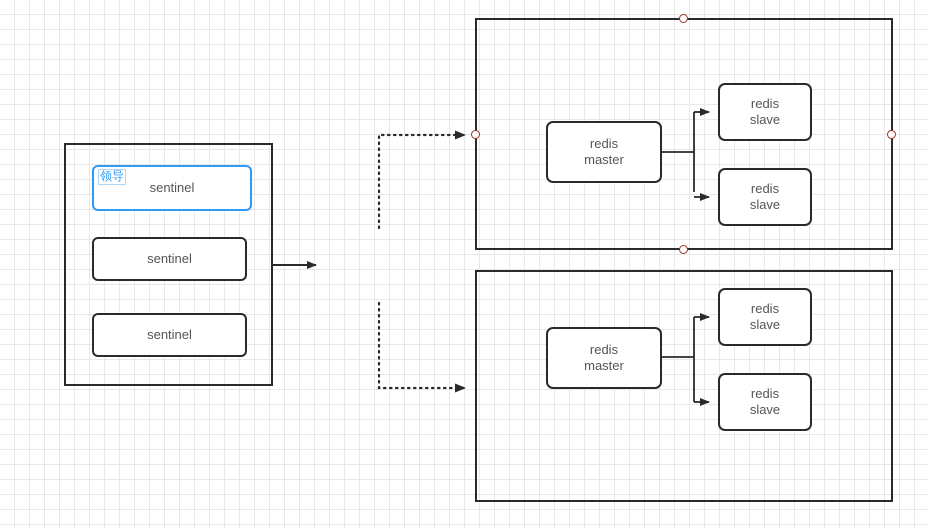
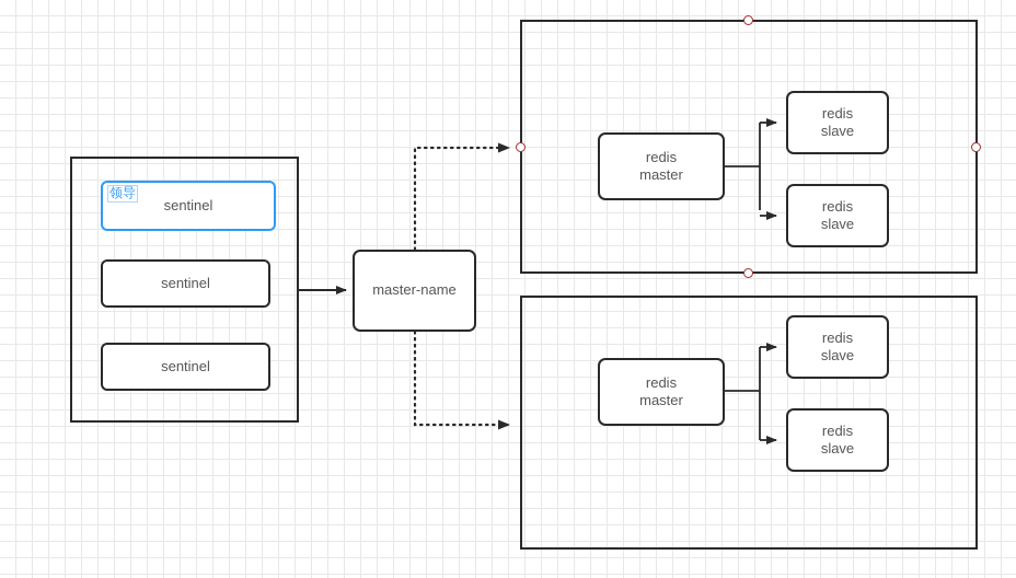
  领导
  sentinel
  sentinel
  sentinel
+ master-name
  redis
  master
  redis
  slave
  redis
  slave
  redis
  master
  redis
  slave
  redis
  slave
